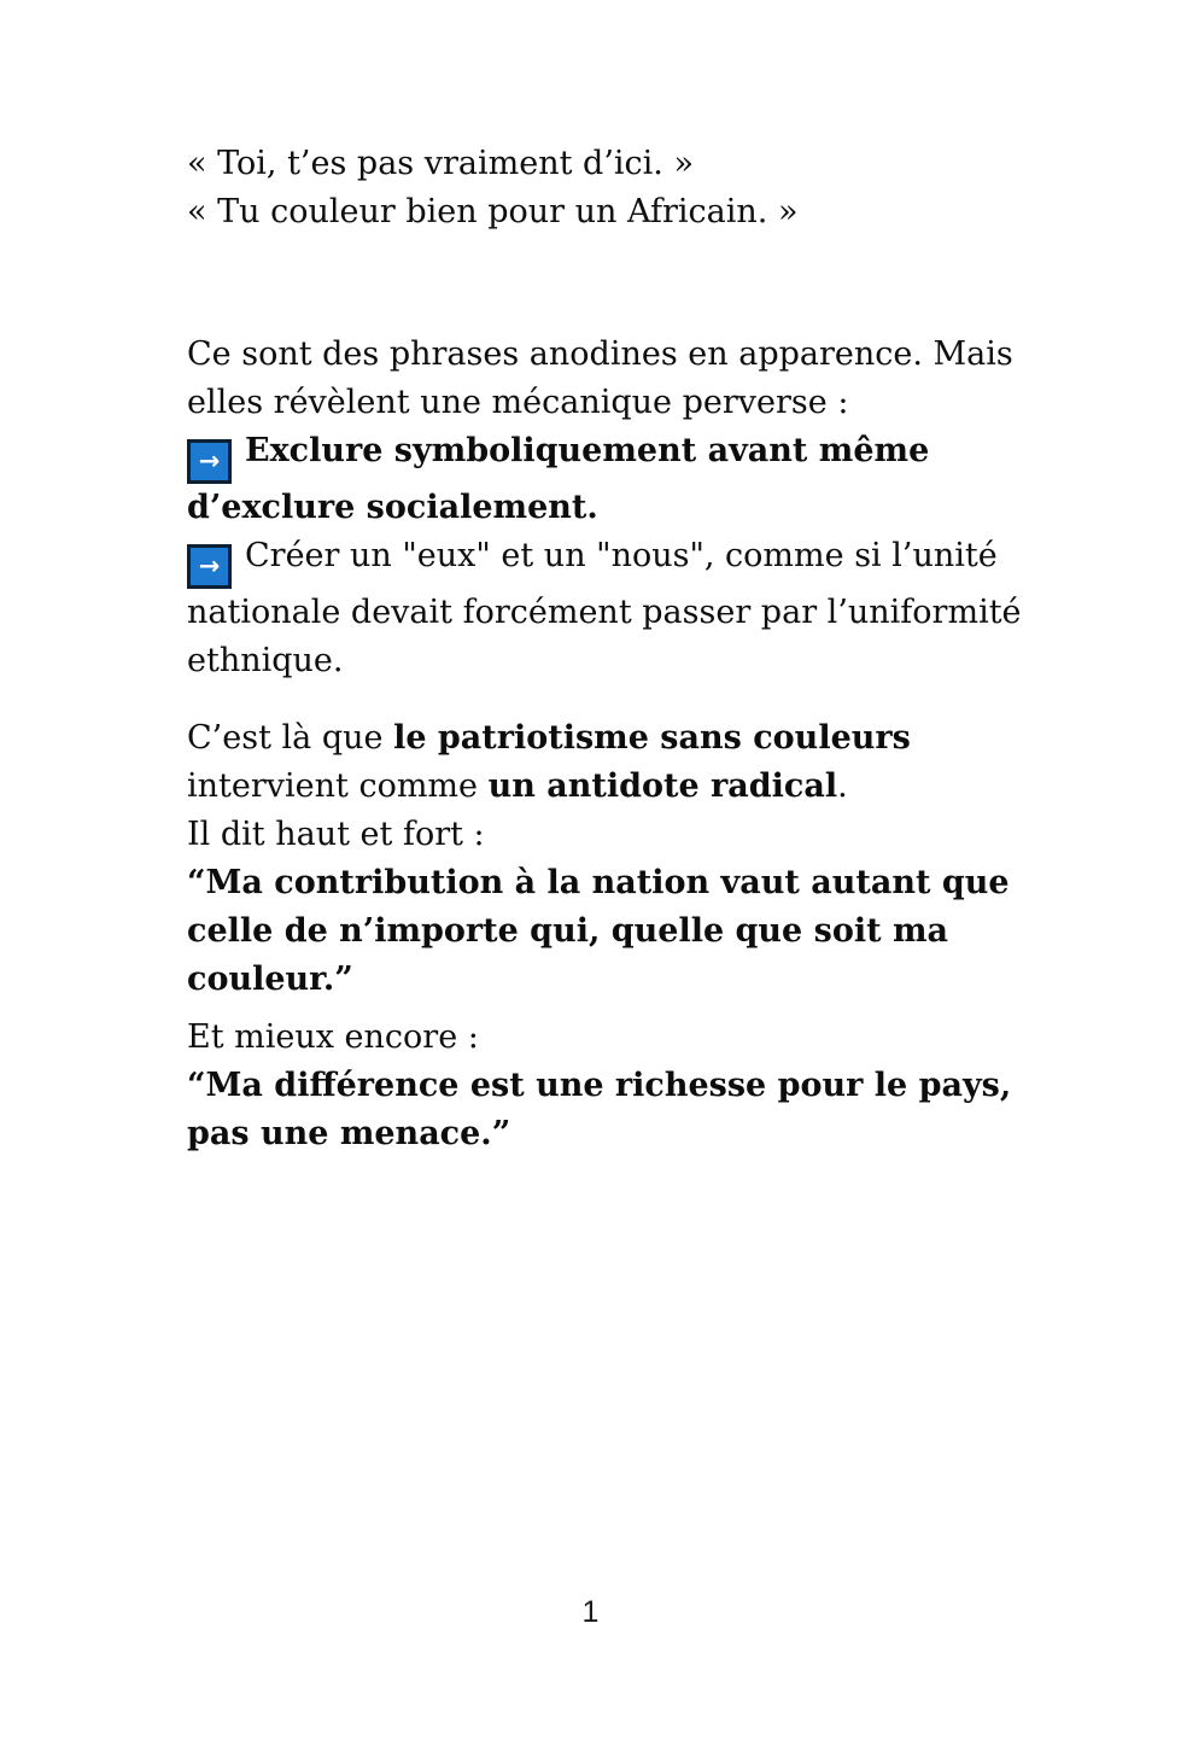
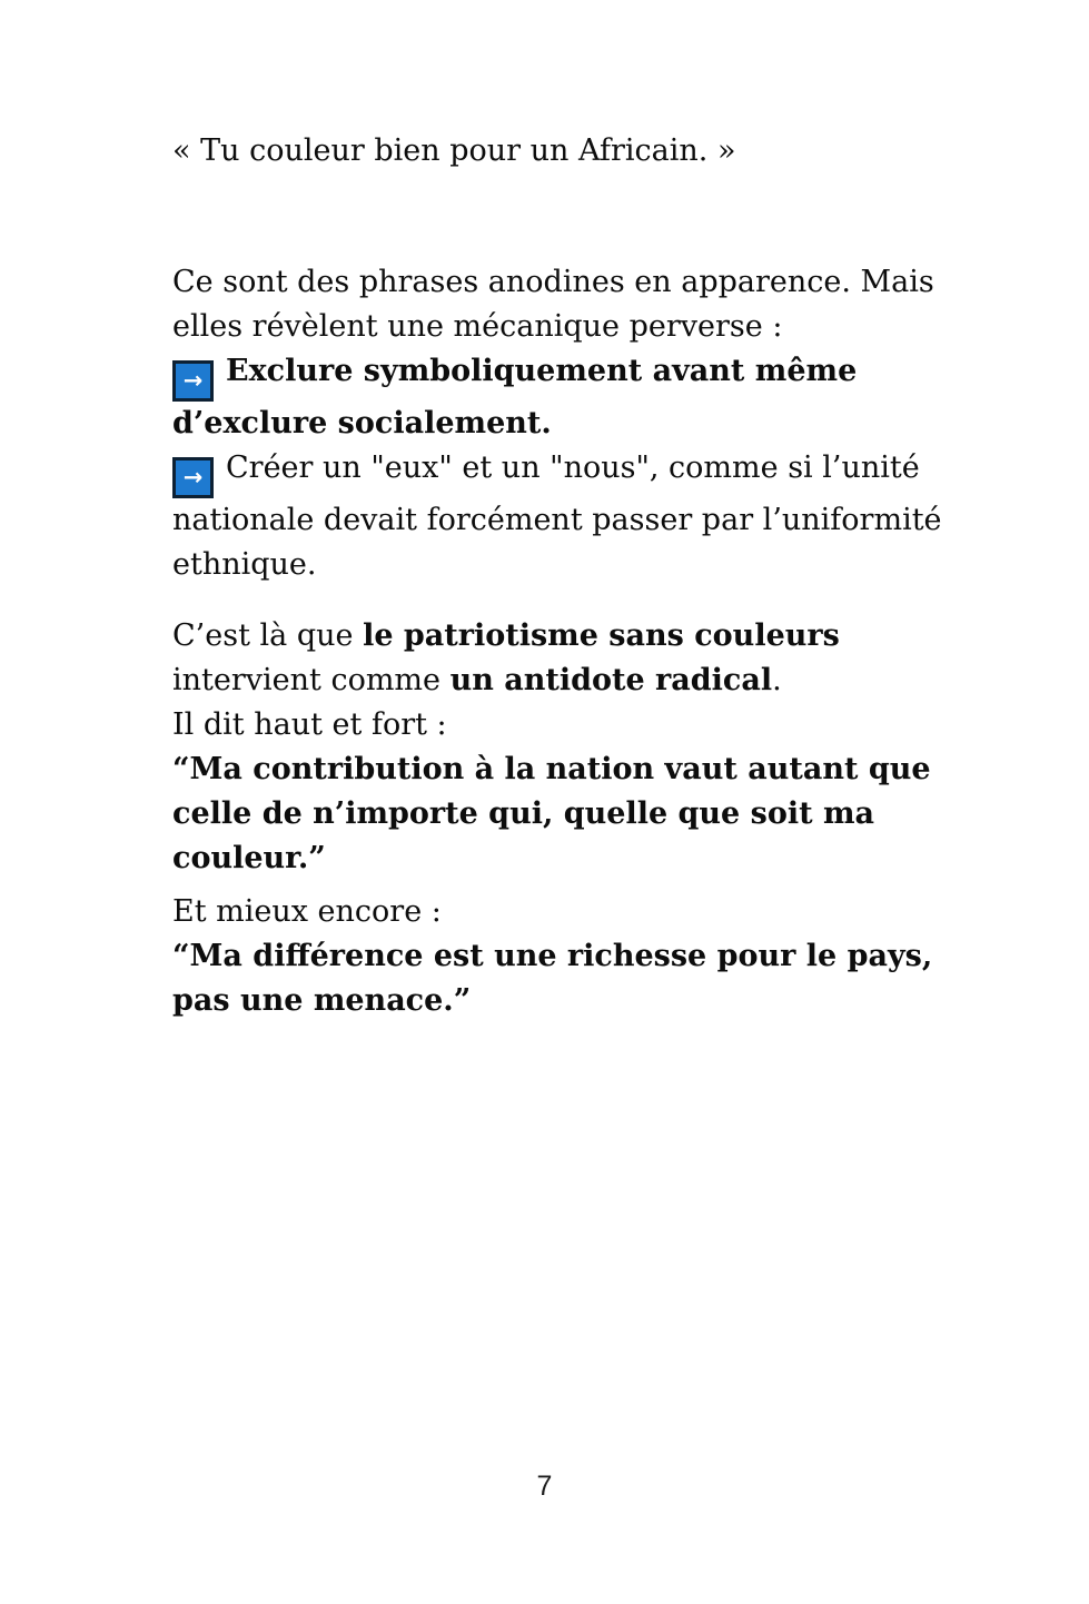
- « Toi, t’es pas vraiment d’ici. »
  « Tu couleur bien pour un Africain. »
  Ce sont des phrases anodines en apparence. Mais
  elles révèlent une mécanique perverse :
  →
  Exclure symboliquement avant même
  d’exclure socialement.
  →
  Créer un "eux" et un "nous", comme si l’unité
  nationale devait forcément passer par l’uniformité
  ethnique.
  C’est là que le patriotisme sans couleurs
  intervient comme un antidote radical.
  Il dit haut et fort :
  “Ma contribution à la nation vaut autant que
  celle de n’importe qui, quelle que soit ma
  couleur.”
  Et mieux encore :
  “Ma différence est une richesse pour le pays,
  pas une menace.”
- 1
+ 7
